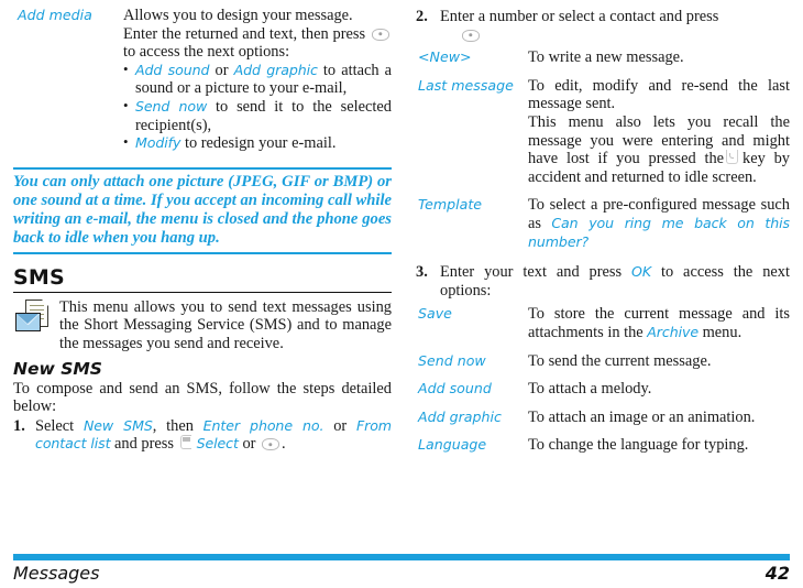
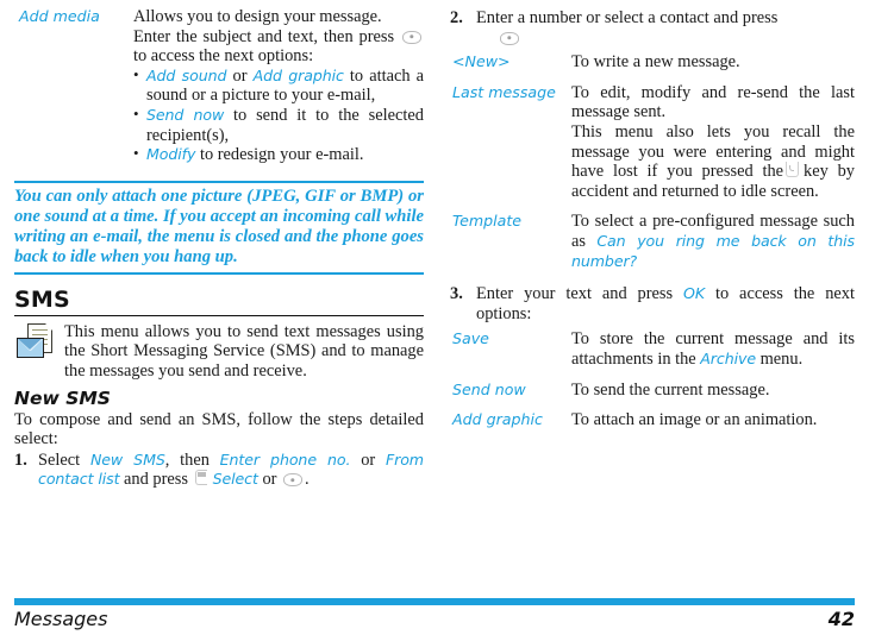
- Add media	Allows you to design your message. Enter the returned and text, then press to access the next options: Add sound or Add graphic to attach a sound or a picture to your e-mail, Send now to send it to the selected recipient(s), Modify to redesign your e-mail.
+ Add media	Allows you to design your message. Enter the subject and text, then press to access the next options: Add sound or Add graphic to attach a sound or a picture to your e-mail, Send now to send it to the selected recipient(s), Modify to redesign your e-mail.
  You can only attach one picture (JPEG, GIF or BMP) or one sound at a time. If you accept an incoming call while writing an e-mail, the menu is closed and the phone goes back to idle when you hang up.
  SMS
  This menu allows you to send text messages using the Short Messaging Service (SMS) and to manage the messages you send and receive.
  New SMS
- To compose and send an SMS, follow the steps detailed below:
+ To compose and send an SMS, follow the steps detailed select:
  1.
  Select New SMS, then Enter phone no. or From contact list and press Select or .
  2.
  Enter a number or select a contact and press
  <New>	To write a new message.
  Last message	To edit, modify and re-send the last message sent. This menu also lets you recall the message you were entering and might have lost if you pressed the key by accident and returned to idle screen.
  Template	To select a pre-configured message such as Can you ring me back on this number?
  3.
  Enter your text and press OK to access the next options:
  Save	To store the current message and its attachments in the Archive menu.
  Send now	To send the current message.
- Add sound	To attach a melody.
  Add graphic	To attach an image or an animation.
- Language	To change the language for typing.
  Messages
  42
